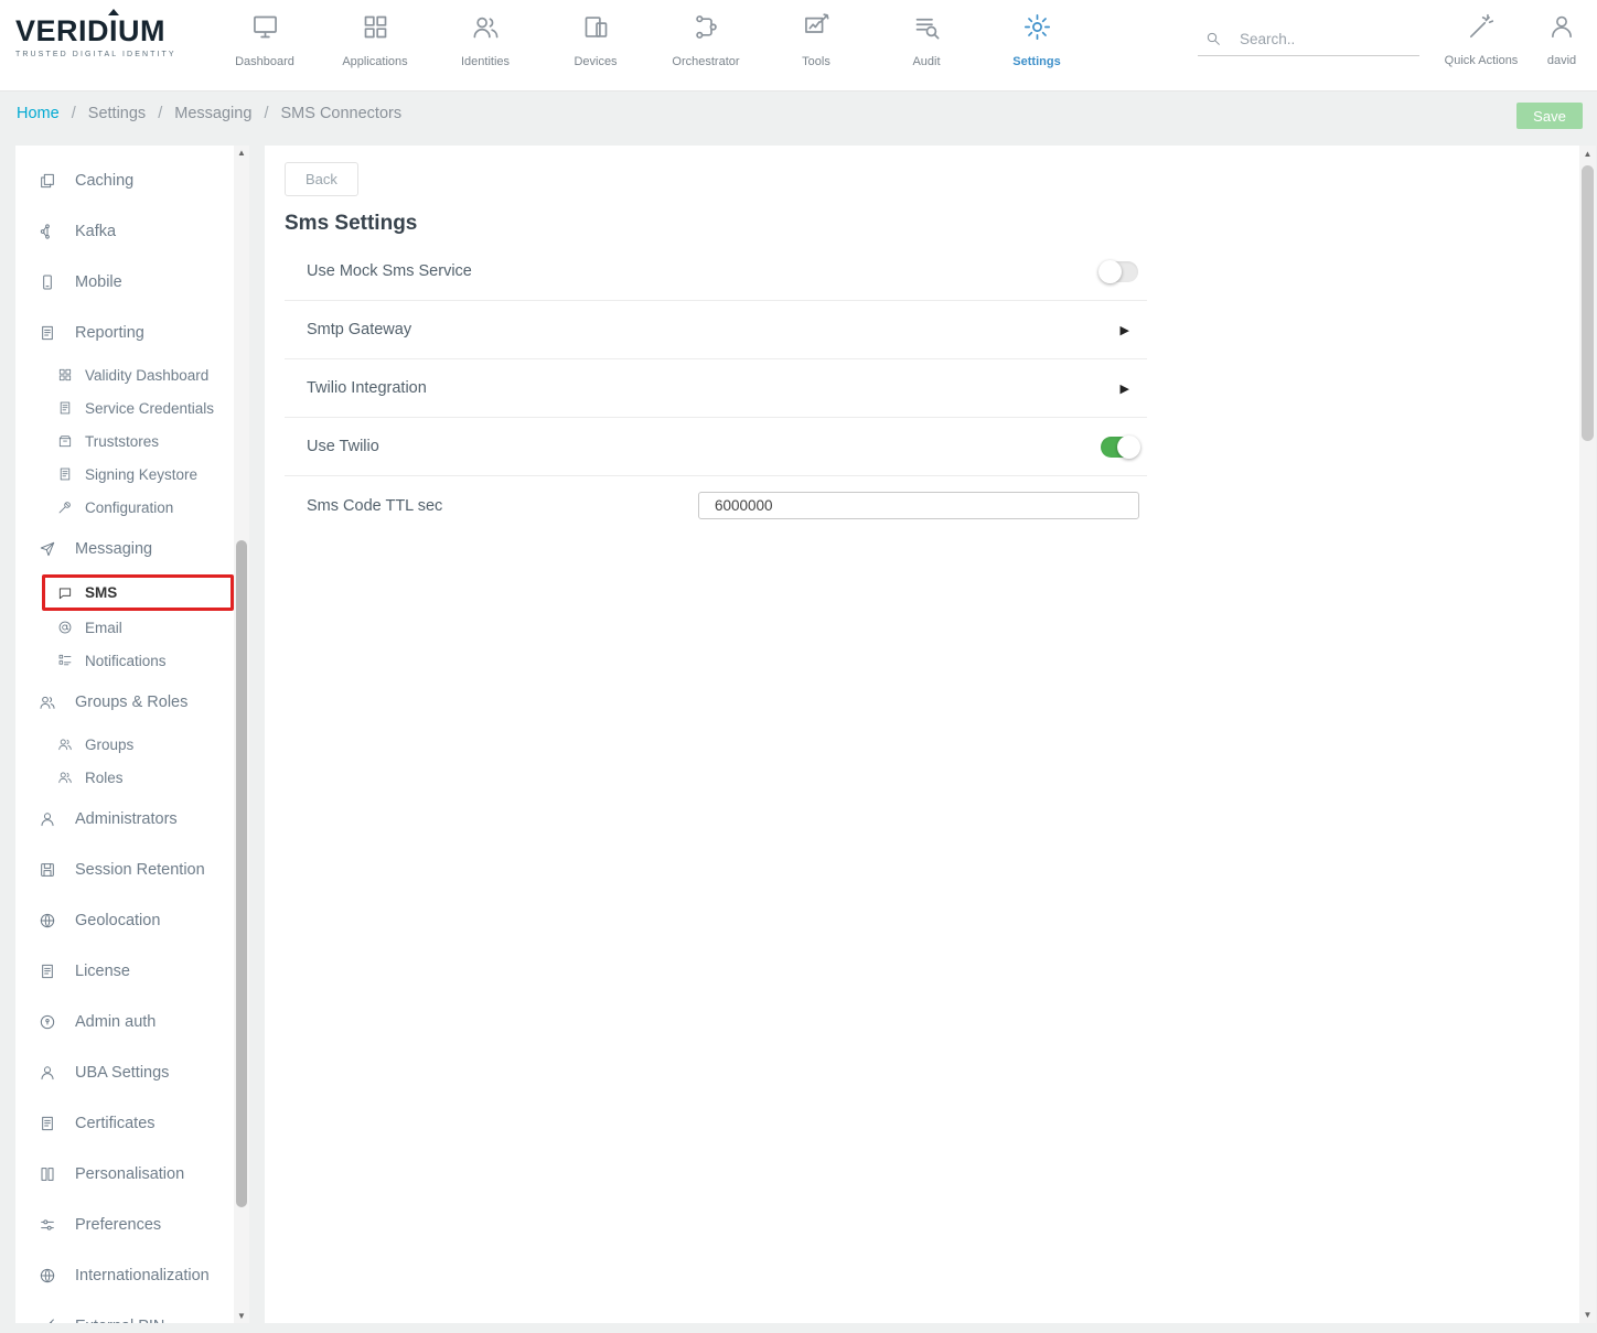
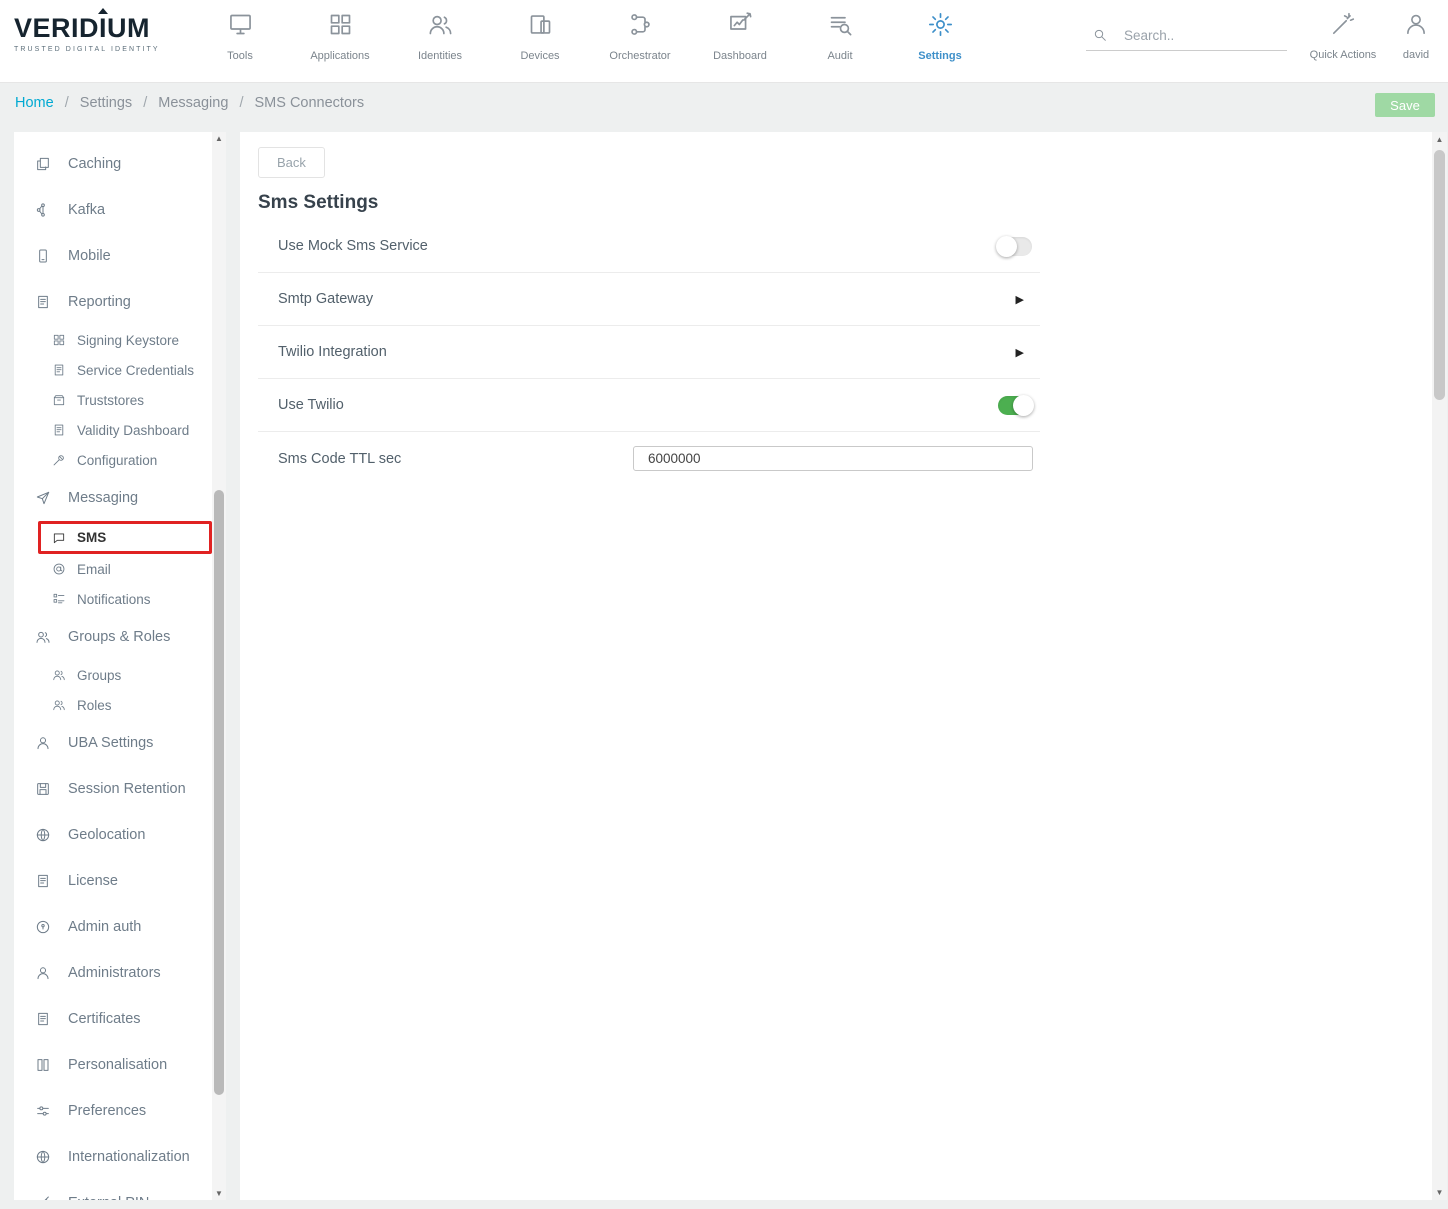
  VERIDIUM
- Dashboard
+ Tools
  Applications
  Identities
  Devices
  Orchestrator
- Tools
+ Dashboard
  Audit
  Settings
  Search..
  Quick Actions
  david
  Home / Settings / Messaging / SMS Connectors
  Save
  Caching
  Kafka
  Mobile
  Reporting
- Validity Dashboard
+ Signing Keystore
  Service Credentials
  Truststores
- Signing Keystore
+ Validity Dashboard
  Configuration
  Messaging
  SMS
  Email
  Notifications
  Groups & Roles
  Groups
  Roles
- Administrators
+ UBA Settings
  Session Retention
  Geolocation
  License
  Admin auth
- UBA Settings
+ Administrators
  Certificates
  Personalisation
  Preferences
  Internationalization
  ▲
  ▼
  Back
  Sms Settings
  Use Mock Sms Service
  Smtp Gateway
  ▶
  Twilio Integration
  ▶
  Use Twilio
  Sms Code TTL sec
  6000000
  ▲
  ▼
